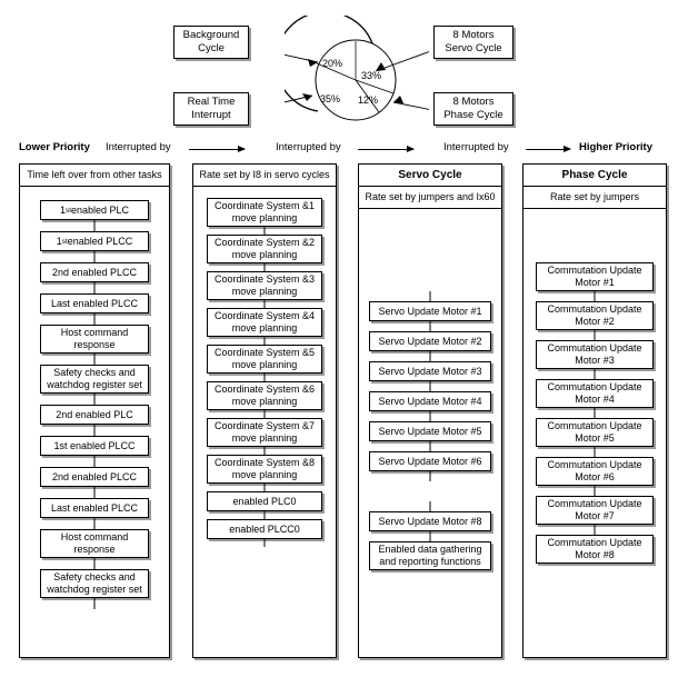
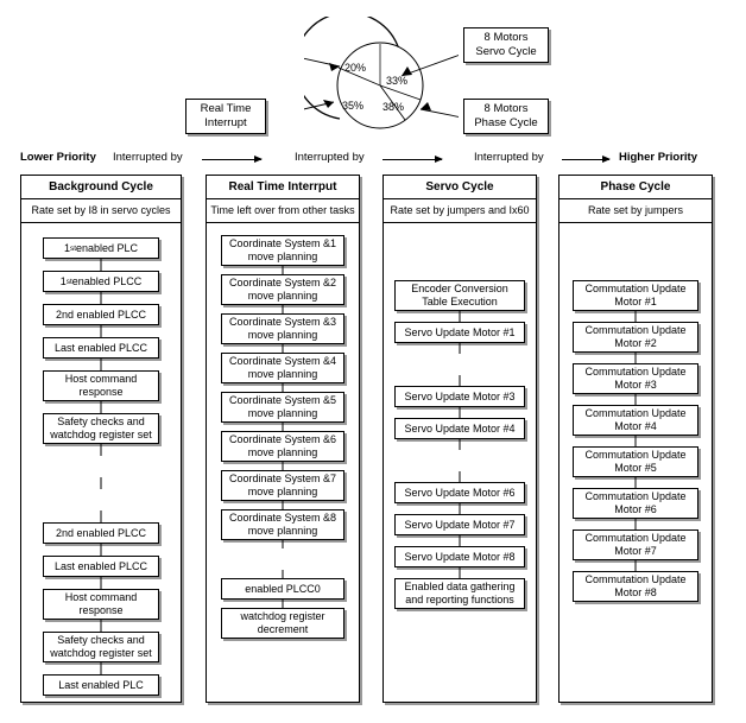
- Background
- Cycle
  Real Time
  Interrupt
  8 Motors
  Servo Cycle
  8 Motors
  Phase Cycle
  20%
  33%
  35%
- 12%
+ 38%
  Lower Priority
  Interrupted by
  Interrupted by
  Interrupted by
  Higher Priority
+ Background Cycle
- Time left over from other tasks
+ Rate set by I8 in servo cycles
  1
  enabled PLC
  1
  enabled PLCC
  2nd enabled PLCC
  Last enabled PLCC
  Host command
  response
  Safety checks and
  watchdog register set
- 2nd enabled PLC
- 1st enabled PLCC
  2nd enabled PLCC
  Last enabled PLCC
  Host command
  response
  Safety checks and
  watchdog register set
+ Last enabled PLC
+ Real Time Interrput
- Rate set by I8 in servo cycles
+ Time left over from other tasks
  Coordinate System &1
  move planning
  Coordinate System &2
  move planning
  Coordinate System &3
  move planning
  Coordinate System &4
  move planning
  Coordinate System &5
  move planning
  Coordinate System &6
  move planning
  Coordinate System &7
  move planning
  Coordinate System &8
  move planning
- enabled PLC0
  enabled PLCC0
+ watchdog register
+ decrement
  Servo Cycle
  Rate set by jumpers and Ix60
+ Encoder Conversion
+ Table Execution
  Servo Update Motor #1
- Servo Update Motor #2
  Servo Update Motor #3
  Servo Update Motor #4
- Servo Update Motor #5
  Servo Update Motor #6
+ Servo Update Motor #7
  Servo Update Motor #8
  Enabled data gathering
  and reporting functions
  Phase Cycle
  Rate set by jumpers
  Commutation Update
  Motor #1
  Commutation Update
  Motor #2
  Commutation Update
  Motor #3
  Commutation Update
  Motor #4
  Commutation Update
  Motor #5
  Commutation Update
  Motor #6
  Commutation Update
  Motor #7
  Commutation Update
  Motor #8
